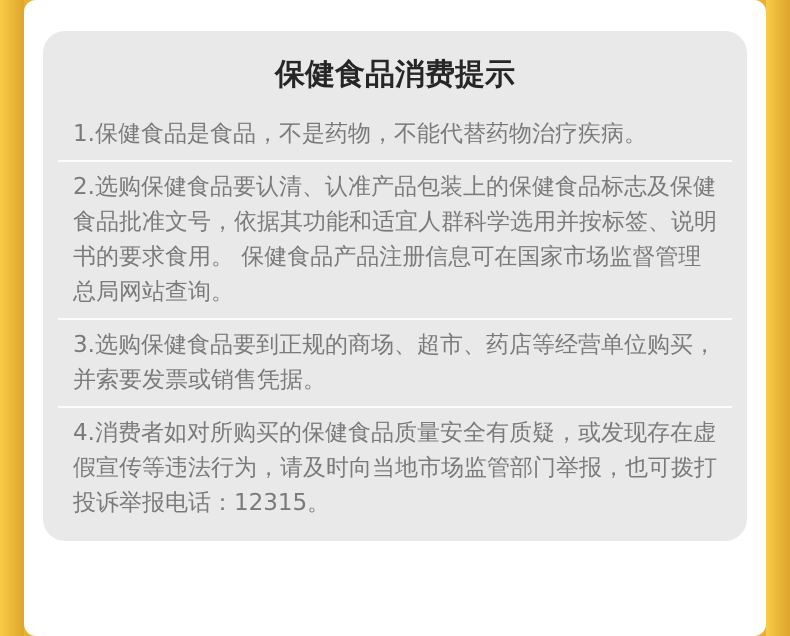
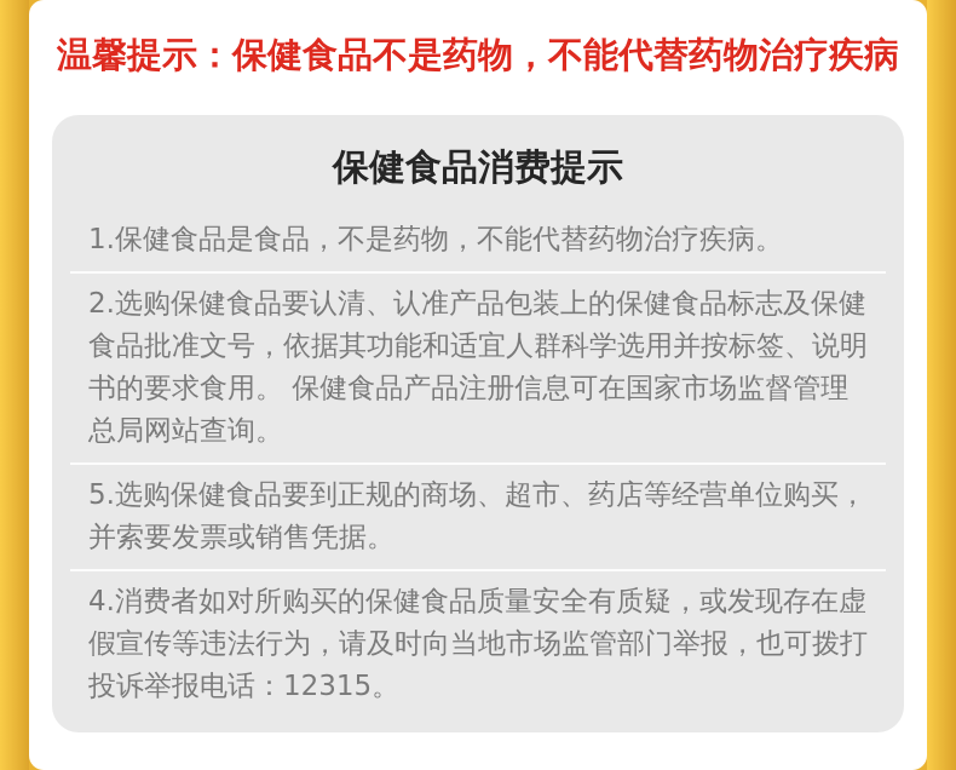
+ 温馨提示：保健食品不是药物，不能代替药物治疗疾病
  保健食品消费提示
  1.保健食品是食品，不是药物，不能代替药物治疗疾病。
  2.选购保健食品要认清、认准产品包装上的保健食品标志及保健食品批准文号，依据其功能和适宜人群科学选用并按标签、说明书的要求食用。 保健食品产品注册信息可在国家市场监督管理总局网站查询。
- 3.选购保健食品要到正规的商场、超市、药店等经营单位购买，并索要发票或销售凭据。
+ 5.选购保健食品要到正规的商场、超市、药店等经营单位购买，并索要发票或销售凭据。
  4.消费者如对所购买的保健食品质量安全有质疑，或发现存在虚假宣传等违法行为，请及时向当地市场监管部门举报，也可拨打投诉举报电话：12315。
